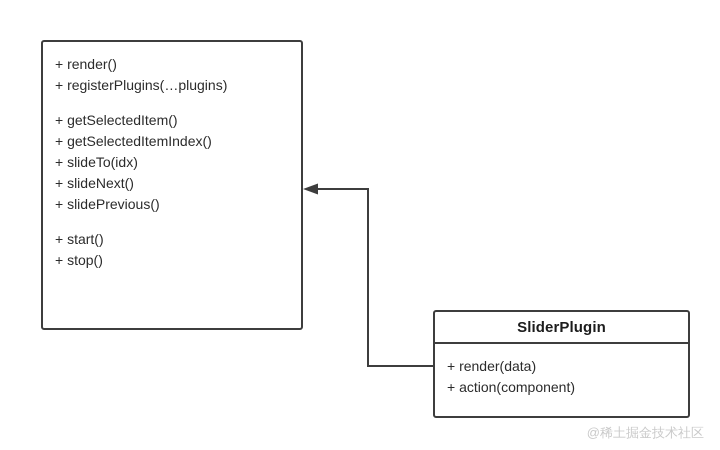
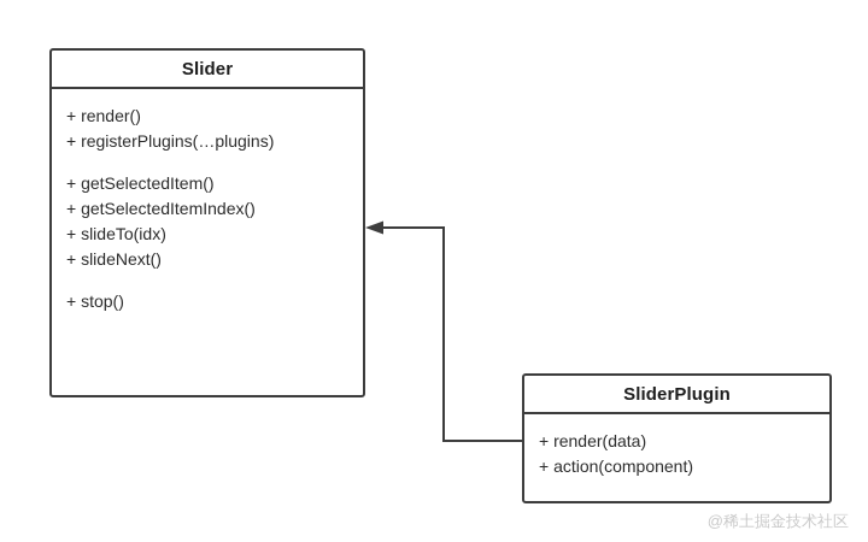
+ Slider
  + render()
  + registerPlugins(…plugins)
  + getSelectedItem()
  + getSelectedItemIndex()
  + slideTo(idx)
  + slideNext()
- + slidePrevious()
- + start()
  + stop()
  SliderPlugin
  + render(data)
  + action(component)
  @稀土掘金技术社区
